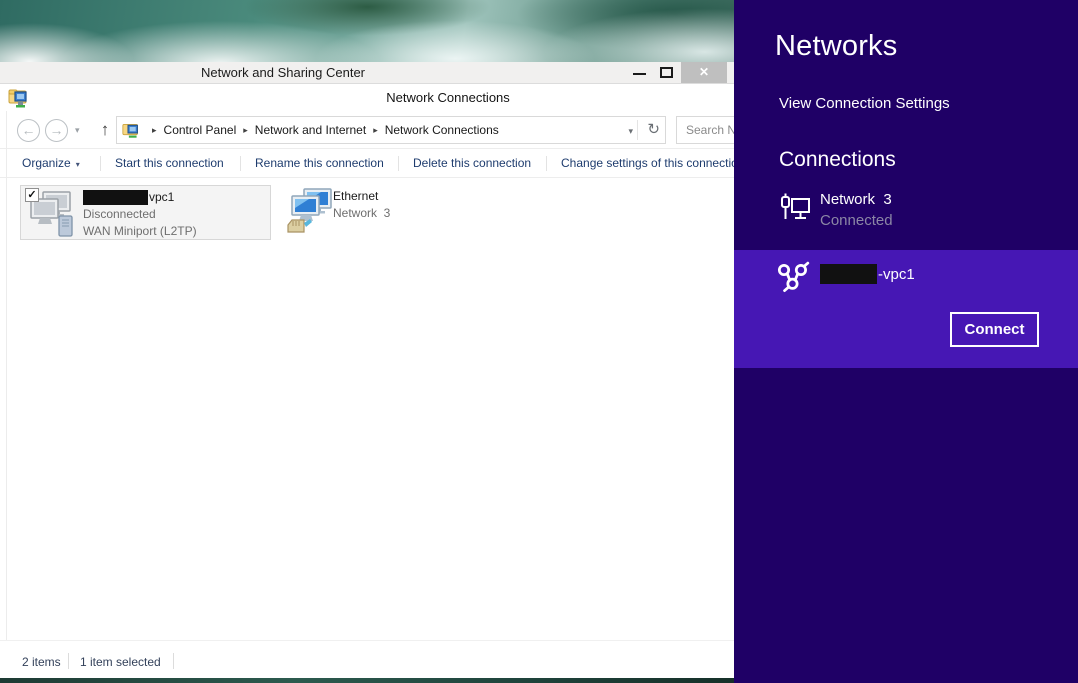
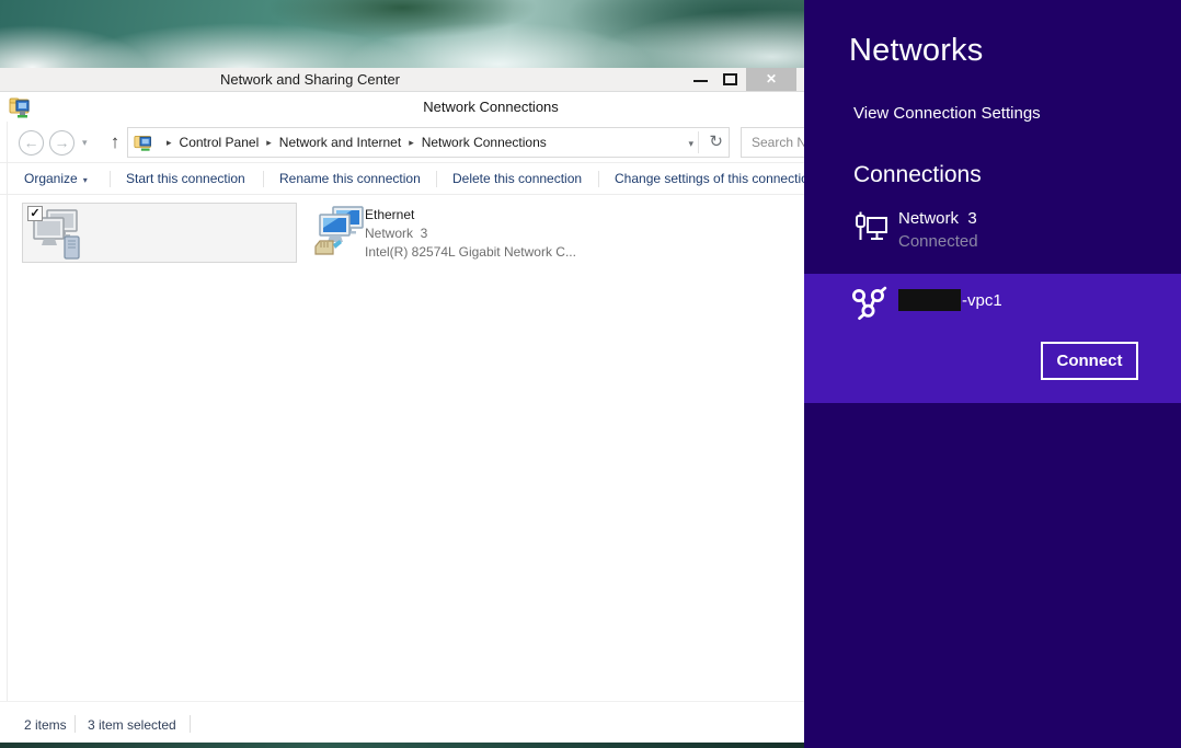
  Network and Sharing Center
  ✕
  Network Connections
  ←
  →
  ▾
  ↑
  ▸
  Control Panel
  ▸
  Network and Internet
  ▸
  Network Connections
  ▾
  ↻
  Search N
  Organize ▾
  Start this connection
  Rename this connection
  Delete this connection
  Change settings of this connecti
  ✓
- vpc1
- Disconnected
- WAN Miniport (L2TP)
  Ethernet
  Network 3
+ Intel(R) 82574L Gigabit Network C...
  2 items
- 1 item selected
+ 3 item selected
  Networks
  View Connection Settings
  Connections
  Network 3
  Connected
  -vpc1
  Connect
